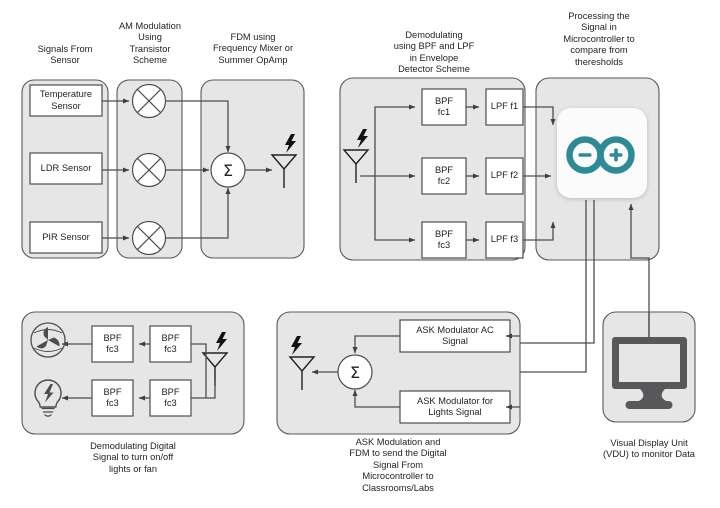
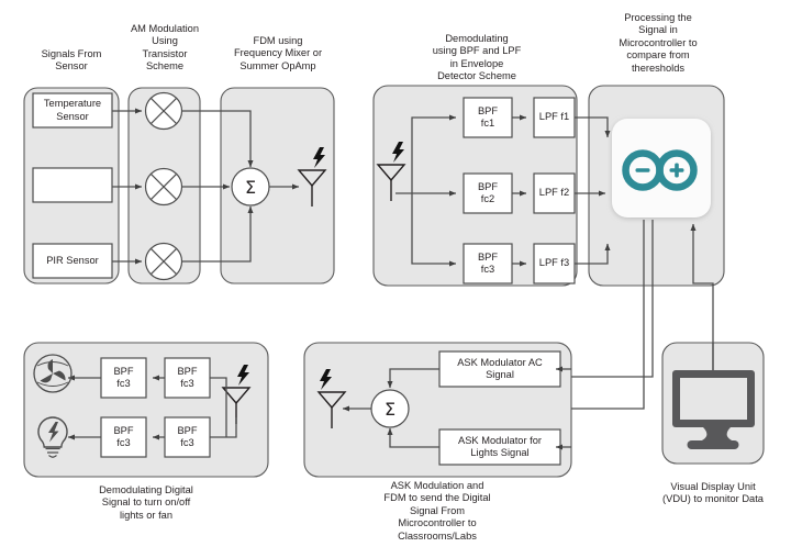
  Signals From
  Sensor
  AM Modulation
  Using
  Transistor
  Scheme
  FDM using
  Frequency Mixer or
  Summer OpAmp
  Demodulating
  using BPF and LPF
  in Envelope
  Detector Scheme
  Processing the
  Signal in
  Microcontroller to
  compare from
  theresholds
  Demodulating Digital
  Signal to turn on/off
  lights or fan
  ASK Modulation and
  FDM to send the Digital
  Signal From
  Microcontroller to
  Classrooms/Labs
  Visual Display Unit
  (VDU) to monitor Data
  Temperature
  Sensor
- LDR Sensor
  PIR Sensor
  Σ
  Σ
  BPF
  fc1
  BPF
  fc2
  BPF
  fc3
  LPF f1
  LPF f2
  LPF f3
  ASK Modulator AC
  Signal
  ASK Modulator for
  Lights Signal
  BPF
  fc3
  BPF
  fc3
  BPF
  fc3
  BPF
  fc3
